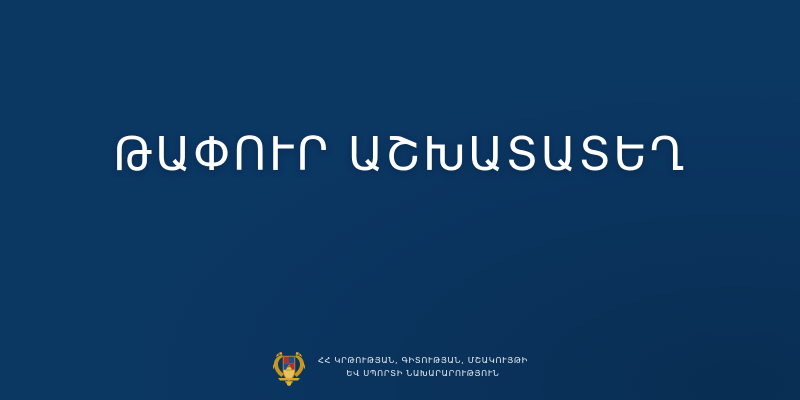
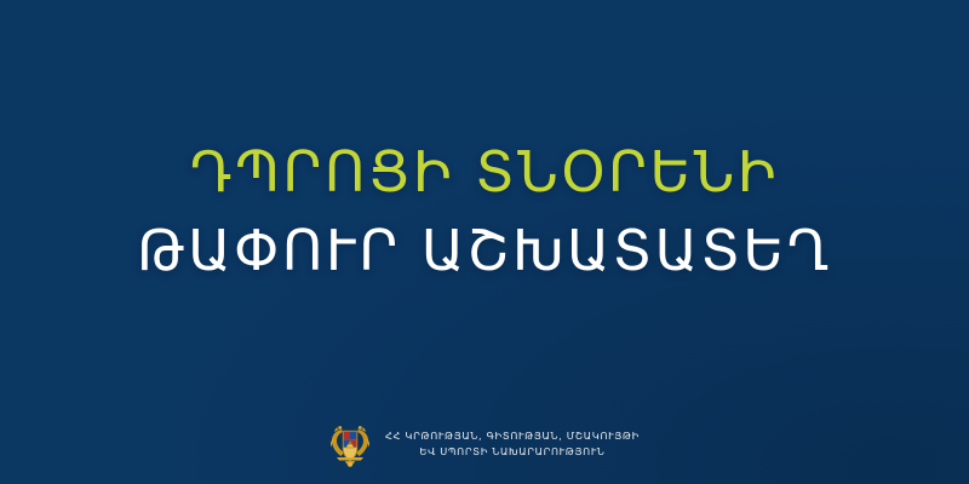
+ ԴՊՐՈՑԻ ՏՆՕՐԵՆԻ
  ԹԱՓՈՒՐ ԱՇԽԱՏԱՏԵՂ
  ՀՀ ԿՐԹՈՒԹՅԱՆ, ԳԻՏՈՒԹՅԱՆ, ՄՇԱԿՈՒՅԹԻ
  ԵՎ ՍՊՈՐՏԻ ՆԱԽԱՐԱՐՈՒԹՅՈՒՆ
